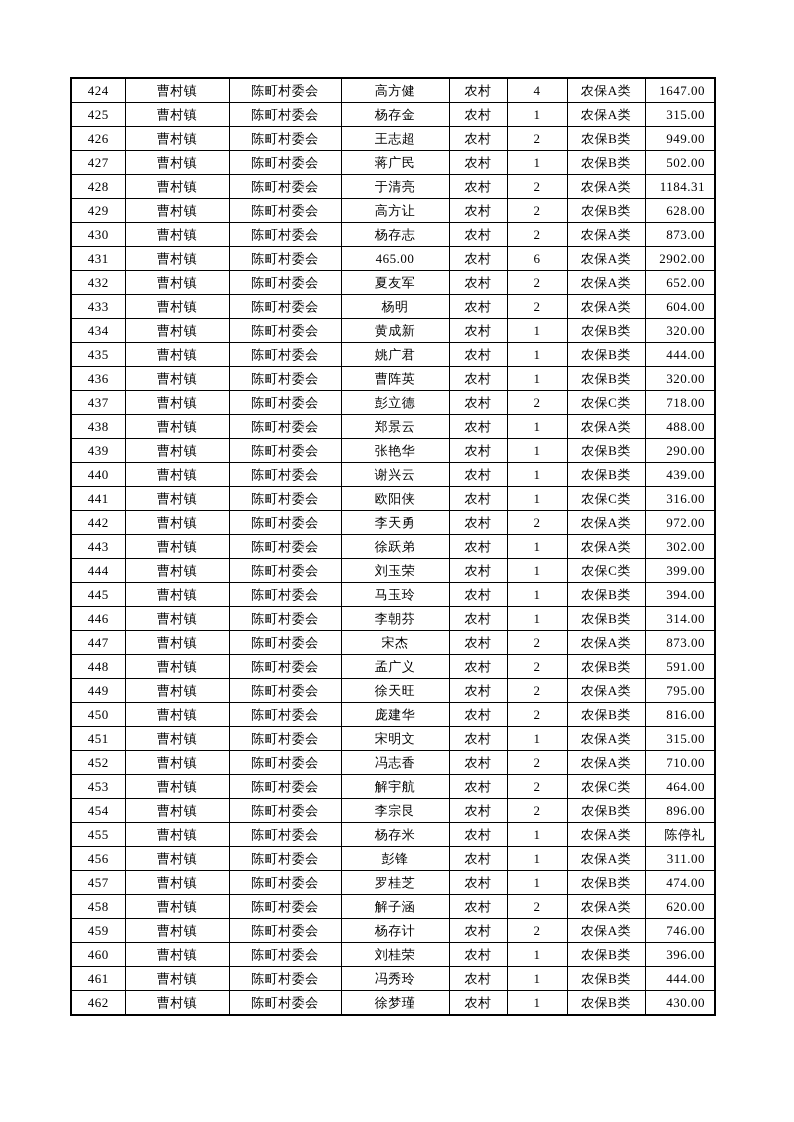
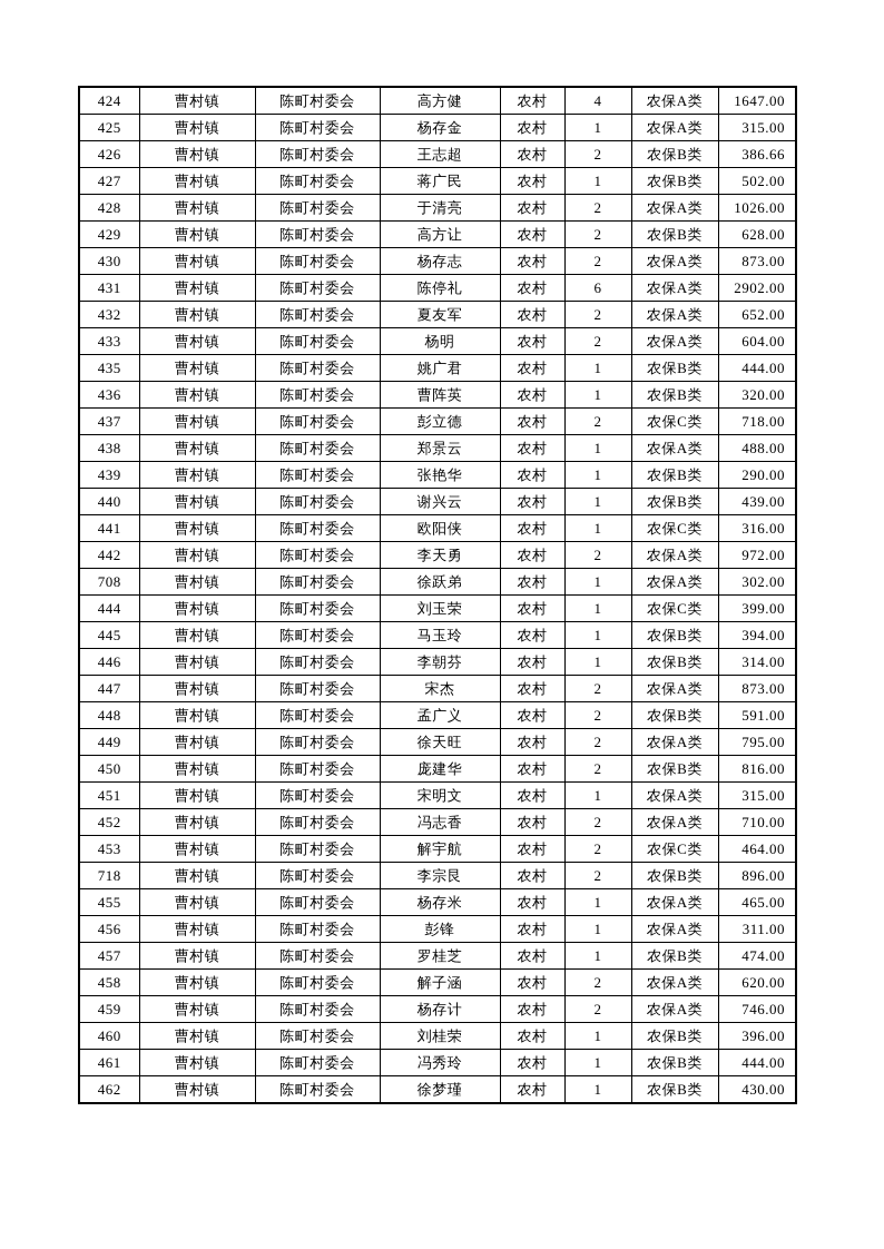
  424	曹村镇	陈町村委会	高方健	农村	4	农保A类	1647.00
  425	曹村镇	陈町村委会	杨存金	农村	1	农保A类	315.00
- 426	曹村镇	陈町村委会	王志超	农村	2	农保B类	949.00
+ 426	曹村镇	陈町村委会	王志超	农村	2	农保B类	386.66
  427	曹村镇	陈町村委会	蒋广民	农村	1	农保B类	502.00
- 428	曹村镇	陈町村委会	于清亮	农村	2	农保A类	1184.31
+ 428	曹村镇	陈町村委会	于清亮	农村	2	农保A类	1026.00
  429	曹村镇	陈町村委会	高方让	农村	2	农保B类	628.00
  430	曹村镇	陈町村委会	杨存志	农村	2	农保A类	873.00
- 431	曹村镇	陈町村委会	465.00	农村	6	农保A类	2902.00
+ 431	曹村镇	陈町村委会	陈停礼	农村	6	农保A类	2902.00
  432	曹村镇	陈町村委会	夏友军	农村	2	农保A类	652.00
  433	曹村镇	陈町村委会	杨明	农村	2	农保A类	604.00
- 434	曹村镇	陈町村委会	黄成新	农村	1	农保B类	320.00
  435	曹村镇	陈町村委会	姚广君	农村	1	农保B类	444.00
  436	曹村镇	陈町村委会	曹阵英	农村	1	农保B类	320.00
  437	曹村镇	陈町村委会	彭立德	农村	2	农保C类	718.00
  438	曹村镇	陈町村委会	郑景云	农村	1	农保A类	488.00
  439	曹村镇	陈町村委会	张艳华	农村	1	农保B类	290.00
  440	曹村镇	陈町村委会	谢兴云	农村	1	农保B类	439.00
  441	曹村镇	陈町村委会	欧阳侠	农村	1	农保C类	316.00
  442	曹村镇	陈町村委会	李天勇	农村	2	农保A类	972.00
- 443	曹村镇	陈町村委会	徐跃弟	农村	1	农保A类	302.00
+ 708	曹村镇	陈町村委会	徐跃弟	农村	1	农保A类	302.00
  444	曹村镇	陈町村委会	刘玉荣	农村	1	农保C类	399.00
  445	曹村镇	陈町村委会	马玉玲	农村	1	农保B类	394.00
  446	曹村镇	陈町村委会	李朝芬	农村	1	农保B类	314.00
  447	曹村镇	陈町村委会	宋杰	农村	2	农保A类	873.00
  448	曹村镇	陈町村委会	孟广义	农村	2	农保B类	591.00
  449	曹村镇	陈町村委会	徐天旺	农村	2	农保A类	795.00
  450	曹村镇	陈町村委会	庞建华	农村	2	农保B类	816.00
  451	曹村镇	陈町村委会	宋明文	农村	1	农保A类	315.00
  452	曹村镇	陈町村委会	冯志香	农村	2	农保A类	710.00
  453	曹村镇	陈町村委会	解宇航	农村	2	农保C类	464.00
- 454	曹村镇	陈町村委会	李宗艮	农村	2	农保B类	896.00
+ 718	曹村镇	陈町村委会	李宗艮	农村	2	农保B类	896.00
- 455	曹村镇	陈町村委会	杨存米	农村	1	农保A类	陈停礼
+ 455	曹村镇	陈町村委会	杨存米	农村	1	农保A类	465.00
  456	曹村镇	陈町村委会	彭锋	农村	1	农保A类	311.00
  457	曹村镇	陈町村委会	罗桂芝	农村	1	农保B类	474.00
  458	曹村镇	陈町村委会	解子涵	农村	2	农保A类	620.00
  459	曹村镇	陈町村委会	杨存计	农村	2	农保A类	746.00
  460	曹村镇	陈町村委会	刘桂荣	农村	1	农保B类	396.00
  461	曹村镇	陈町村委会	冯秀玲	农村	1	农保B类	444.00
  462	曹村镇	陈町村委会	徐梦瑾	农村	1	农保B类	430.00
